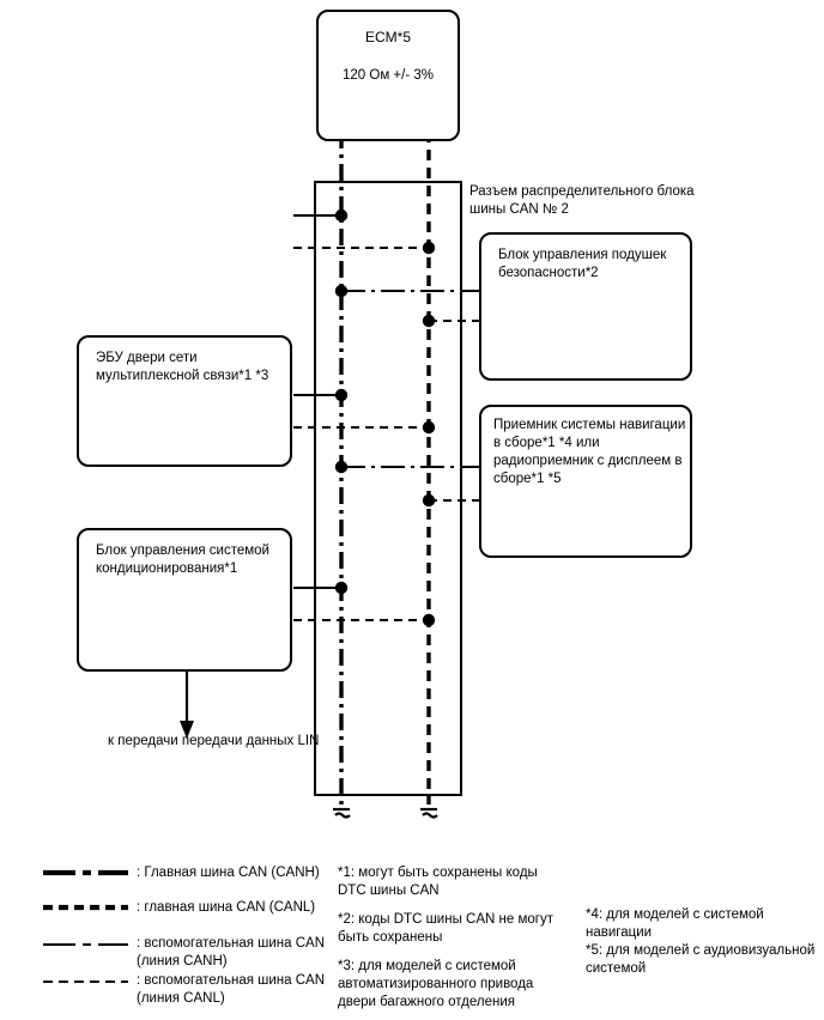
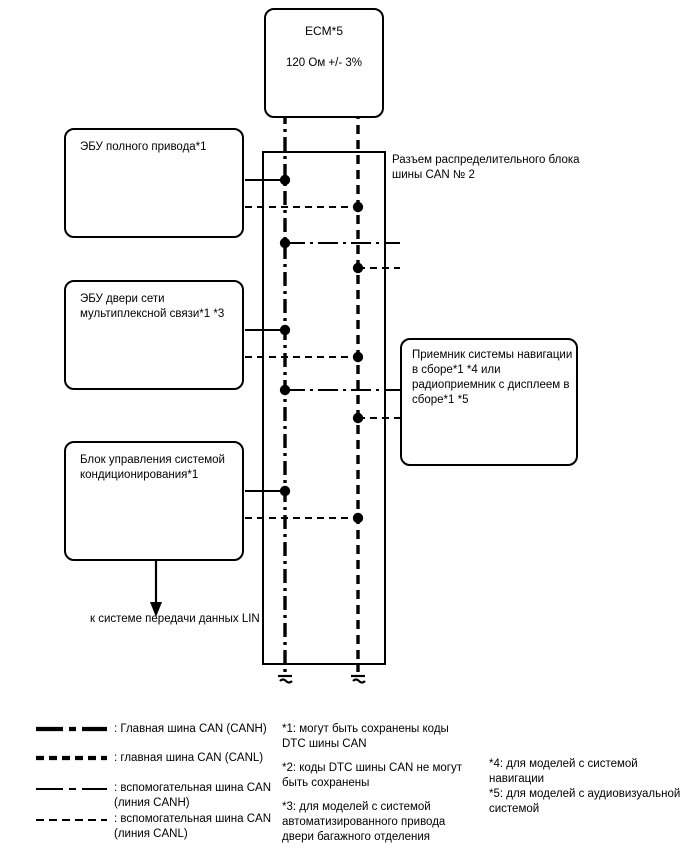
  ECM*5
  120 Ом +/- 3%
+ ЭБУ полного привода*1
  ЭБУ двери сети
  мультиплексной связи*1 *3
  Блок управления системой
  кондиционирования*1
- Блок управления подушек
- безопасности*2
  Приемник системы навигации
  в сборе*1 *4 или
  радиоприемник с дисплеем в
  сборе*1 *5
  Разъем распределительного блока
  шины CAN № 2
- к передачи передачи данных LIN
+ к системе передачи данных LIN
  : Главная шина CAN (CANH)
  : главная шина CAN (CANL)
  : вспомогательная шина CAN
  (линия CANH)
  : вспомогательная шина CAN
  (линия CANL)
  *1: могут быть сохранены коды
  DTC шины CAN
  *2: коды DTC шины CAN не могут
  быть сохранены
  *3: для моделей с системой
  автоматизированного привода
  двери багажного отделения
  *4: для моделей с системой
  навигации
  *5: для моделей с аудиовизуальной
  системой
